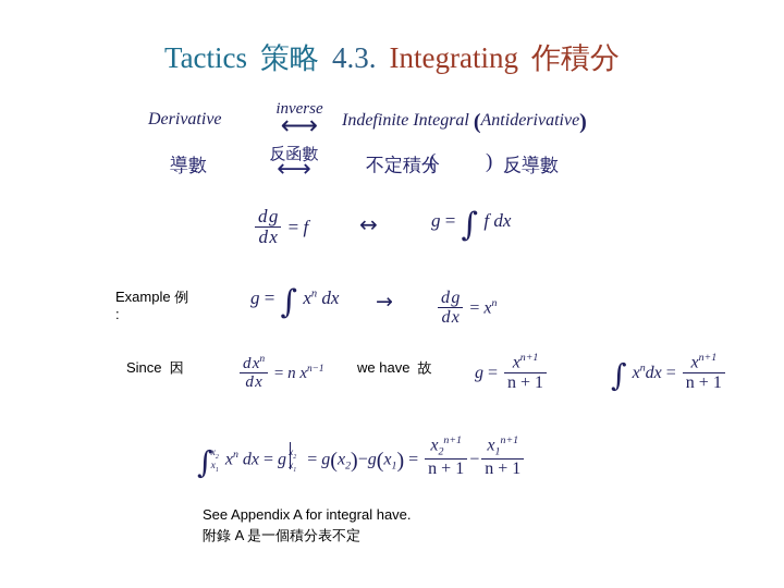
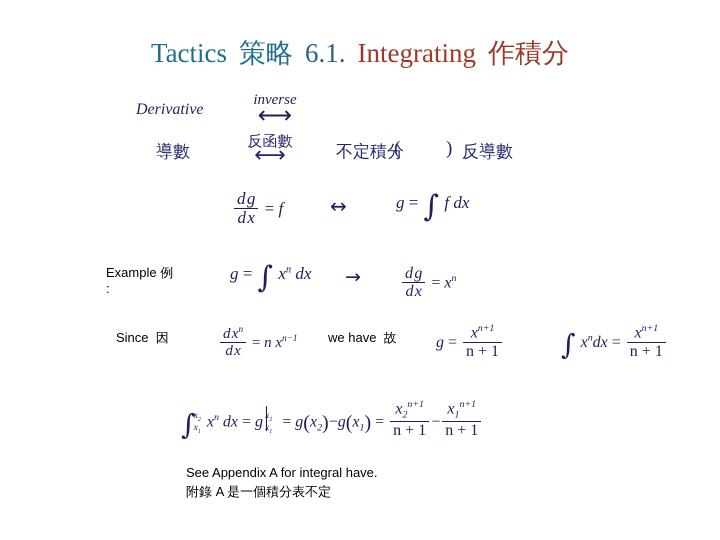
- Tactics 策略 4.3. Integrating 作積分
+ Tactics 策略 6.1. Integrating 作積分
  Derivative
  inverse
  ⟷
- Indefinite Integral (Antiderivative)
  導數
  反函數
  ⟷
  不定積分
  (
  )
  反導數
  d g
  d x
  = f
  ↔
  g = ∫ f dx
  Example 例
  :
  g = ∫ xn dx
  →
  d g
  d x
  = xn
  Since 因
  d xn
  d x
  = n xn−1
  we have 故
  g =
  xn+1
  n + 1
  ∫ xndx =
  xn+1
  n + 1
  ∫
  xn dx = g
  = g(x2)−g(x1) =
  x2n+1
  n + 1
  −
  x1n+1
  n + 1
  See Appendix A for integral have.
  附錄 A 是一個積分表不定
